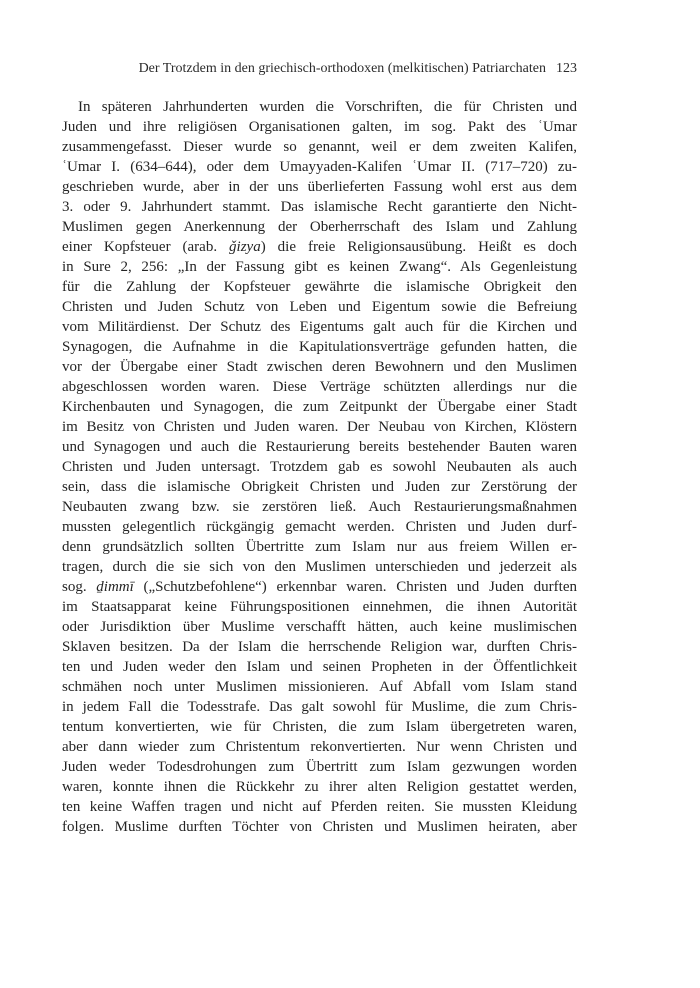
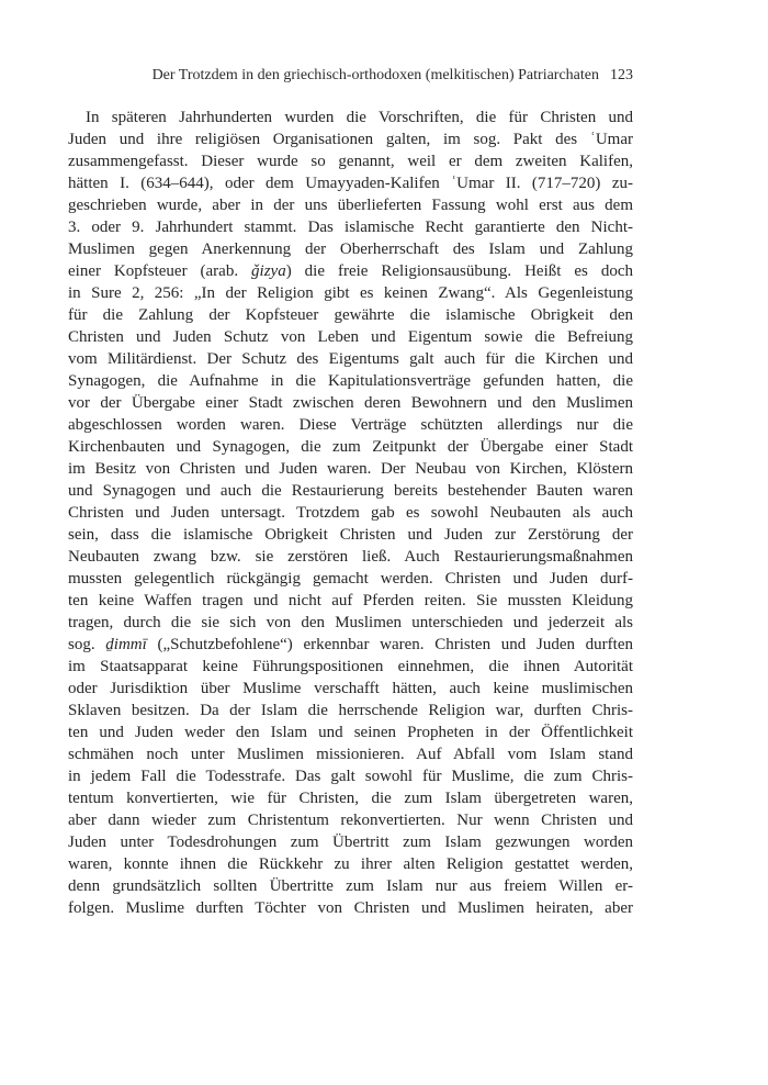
  Der Trotzdem in den griechisch-orthodoxen (melkitischen) Patriarchaten 123
  In späteren Jahrhunderten wurden die Vorschriften, die für Christen und
  Juden und ihre religiösen Organisationen galten, im sog. Pakt des ʿUmar
  zusammengefasst. Dieser wurde so genannt, weil er dem zweiten Kalifen,
- ʿUmar I. (634–644), oder dem Umayyaden-Kalifen ʿUmar II. (717–720) zu-
+ hätten I. (634–644), oder dem Umayyaden-Kalifen ʿUmar II. (717–720) zu-
  geschrieben wurde, aber in der uns überlieferten Fassung wohl erst aus dem
  3. oder 9. Jahrhundert stammt. Das islamische Recht garantierte den Nicht-
  Muslimen gegen Anerkennung der Oberherrschaft des Islam und Zahlung
  einer Kopfsteuer (arab. ǧizya) die freie Religionsausübung. Heißt es doch
- in Sure 2, 256: „In der Fassung gibt es keinen Zwang“. Als Gegenleistung
+ in Sure 2, 256: „In der Religion gibt es keinen Zwang“. Als Gegenleistung
  für die Zahlung der Kopfsteuer gewährte die islamische Obrigkeit den
  Christen und Juden Schutz von Leben und Eigentum sowie die Befreiung
  vom Militärdienst. Der Schutz des Eigentums galt auch für die Kirchen und
  Synagogen, die Aufnahme in die Kapitulationsverträge gefunden hatten, die
  vor der Übergabe einer Stadt zwischen deren Bewohnern und den Muslimen
  abgeschlossen worden waren. Diese Verträge schützten allerdings nur die
  Kirchenbauten und Synagogen, die zum Zeitpunkt der Übergabe einer Stadt
  im Besitz von Christen und Juden waren. Der Neubau von Kirchen, Klöstern
  und Synagogen und auch die Restaurierung bereits bestehender Bauten waren
  Christen und Juden untersagt. Trotzdem gab es sowohl Neubauten als auch
  sein, dass die islamische Obrigkeit Christen und Juden zur Zerstörung der
  Neubauten zwang bzw. sie zerstören ließ. Auch Restaurierungsmaßnahmen
  mussten gelegentlich rückgängig gemacht werden. Christen und Juden durf-
- denn grundsätzlich sollten Übertritte zum Islam nur aus freiem Willen er-
+ ten keine Waffen tragen und nicht auf Pferden reiten. Sie mussten Kleidung
  tragen, durch die sie sich von den Muslimen unterschieden und jederzeit als
  sog. ḏimmī („Schutzbefohlene“) erkennbar waren. Christen und Juden durften
  im Staatsapparat keine Führungspositionen einnehmen, die ihnen Autorität
  oder Jurisdiktion über Muslime verschafft hätten, auch keine muslimischen
  Sklaven besitzen. Da der Islam die herrschende Religion war, durften Chris-
  ten und Juden weder den Islam und seinen Propheten in der Öffentlichkeit
  schmähen noch unter Muslimen missionieren. Auf Abfall vom Islam stand
  in jedem Fall die Todesstrafe. Das galt sowohl für Muslime, die zum Chris-
  tentum konvertierten, wie für Christen, die zum Islam übergetreten waren,
  aber dann wieder zum Christentum rekonvertierten. Nur wenn Christen und
- Juden weder Todesdrohungen zum Übertritt zum Islam gezwungen worden
+ Juden unter Todesdrohungen zum Übertritt zum Islam gezwungen worden
  waren, konnte ihnen die Rückkehr zu ihrer alten Religion gestattet werden,
- ten keine Waffen tragen und nicht auf Pferden reiten. Sie mussten Kleidung
+ denn grundsätzlich sollten Übertritte zum Islam nur aus freiem Willen er-
  folgen. Muslime durften Töchter von Christen und Muslimen heiraten, aber
